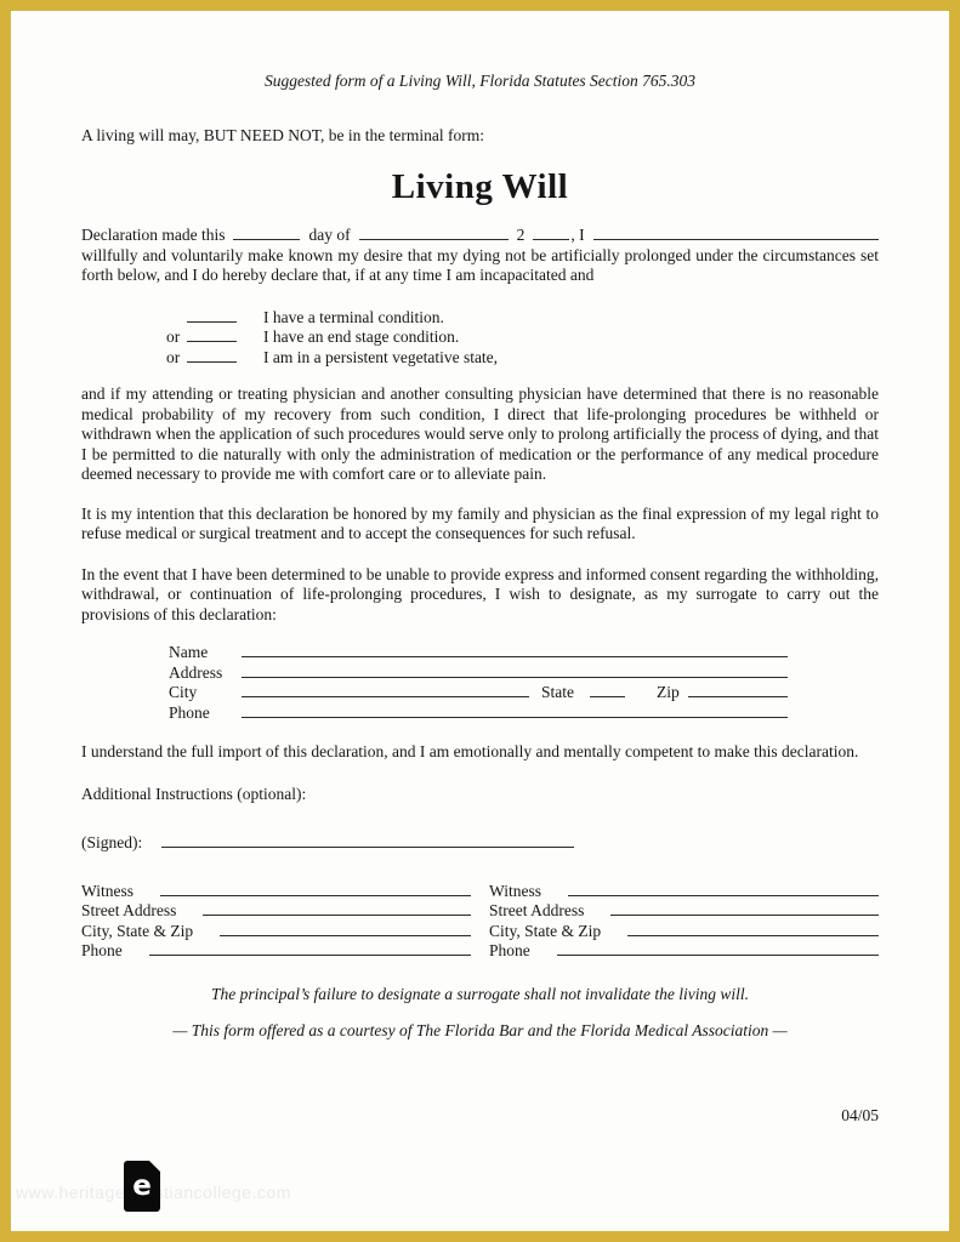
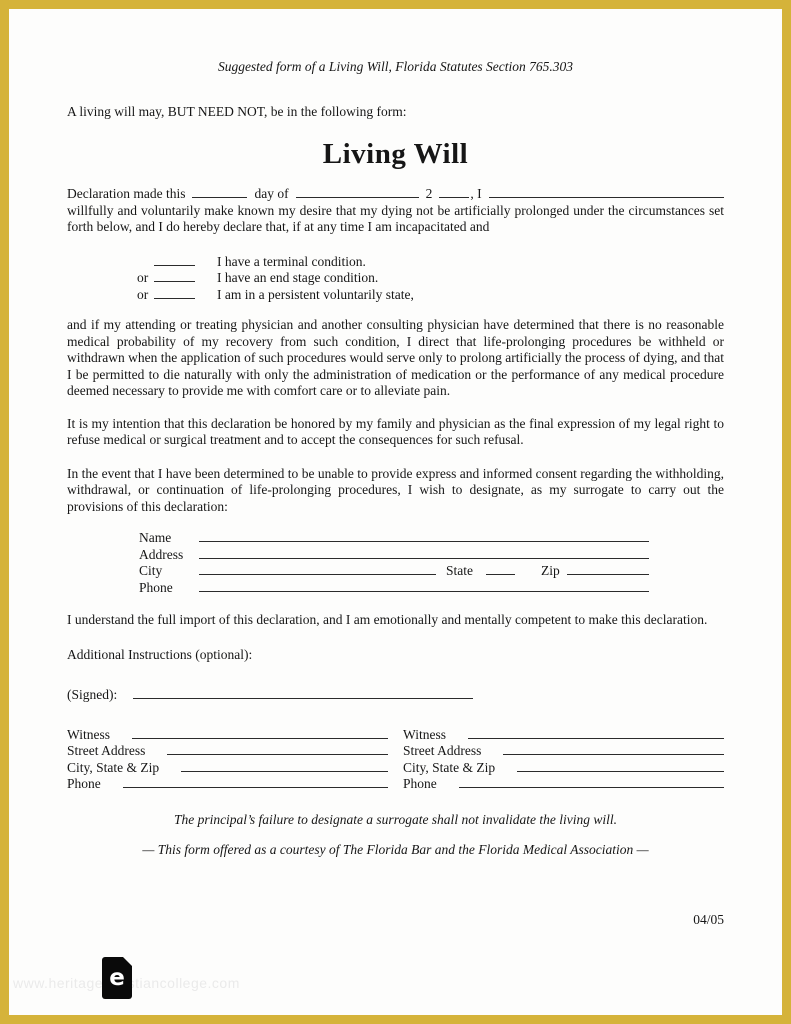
  Suggested form of a Living Will, Florida Statutes Section 765.303
- A living will may, BUT NEED NOT, be in the terminal form:
+ A living will may, BUT NEED NOT, be in the following form:
  Living Will
  Declaration made this
  day of
  2
  , I
  willfully and voluntarily make known my desire that my dying not be artificially prolonged under the circumstances set forth below, and I do hereby declare that, if at any time I am incapacitated and
  I have a terminal condition.
  or
  I have an end stage condition.
  or
- I am in a persistent vegetative state,
+ I am in a persistent voluntarily state,
  and if my attending or treating physician and another consulting physician have determined that there is no reasonable medical probability of my recovery from such condition, I direct that life-prolonging procedures be withheld or withdrawn when the application of such procedures would serve only to prolong artificially the process of dying, and that I be permitted to die naturally with only the administration of medication or the performance of any medical procedure deemed necessary to provide me with comfort care or to alleviate pain.
  It is my intention that this declaration be honored by my family and physician as the final expression of my legal right to refuse medical or surgical treatment and to accept the consequences for such refusal.
  In the event that I have been determined to be unable to provide express and informed consent regarding the withholding, withdrawal, or continuation of life-prolonging procedures, I wish to designate, as my surrogate to carry out the provisions of this declaration:
  Name
  Address
  City
  State
  Zip
  Phone
  I understand the full import of this declaration, and I am emotionally and mentally competent to make this declaration.
  Additional Instructions (optional):
  (Signed):
  Witness
  Street Address
  City, State & Zip
  Phone
  Witness
  Street Address
  City, State & Zip
  Phone
  The principal’s failure to designate a surrogate shall not invalidate the living will.
  — This form offered as a courtesy of The Florida Bar and the Florida Medical Association —
  04/05
  www.heritagetiancollege.com
  e
